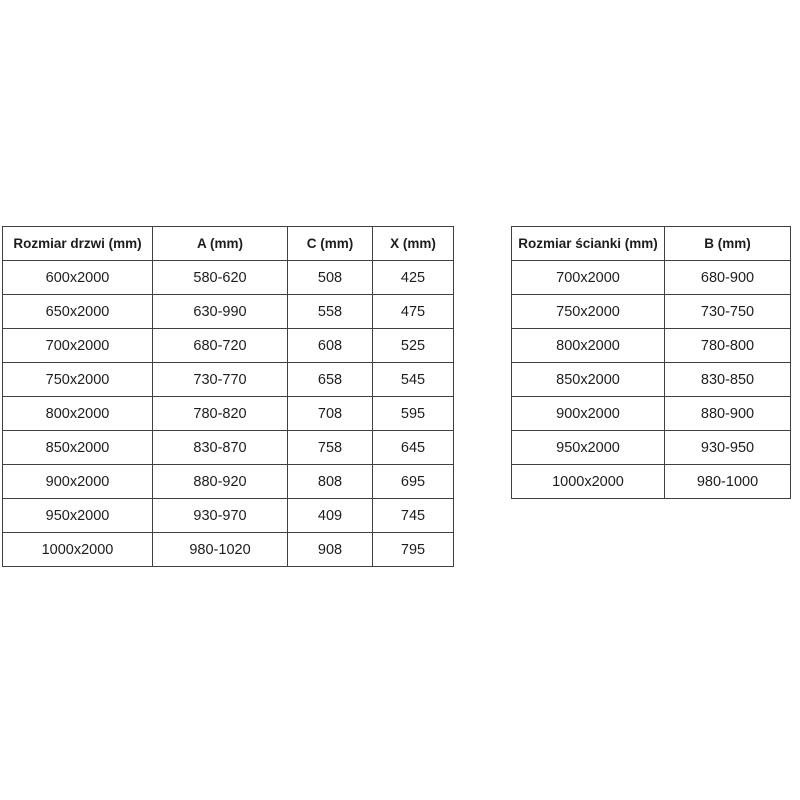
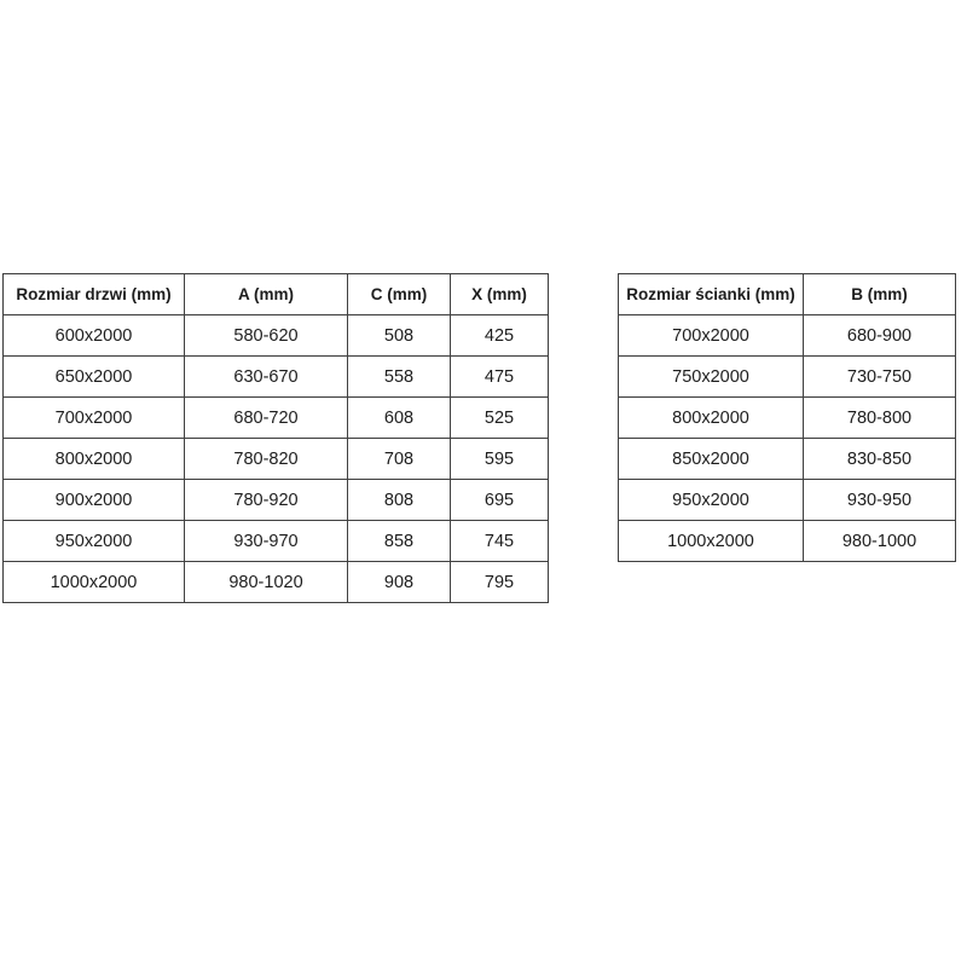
  Rozmiar drzwi (mm)	A (mm)	C (mm)	X (mm)
  600x2000	580-620	508	425
- 650x2000	630-990	558	475
+ 650x2000	630-670	558	475
  700x2000	680-720	608	525
- 750x2000	730-770	658	545
  800x2000	780-820	708	595
- 850x2000	830-870	758	645
- 900x2000	880-920	808	695
+ 900x2000	780-920	808	695
- 950x2000	930-970	409	745
+ 950x2000	930-970	858	745
  1000x2000	980-1020	908	795
  Rozmiar ścianki (mm)	B (mm)
  700x2000	680-900
  750x2000	730-750
  800x2000	780-800
  850x2000	830-850
- 900x2000	880-900
  950x2000	930-950
  1000x2000	980-1000
